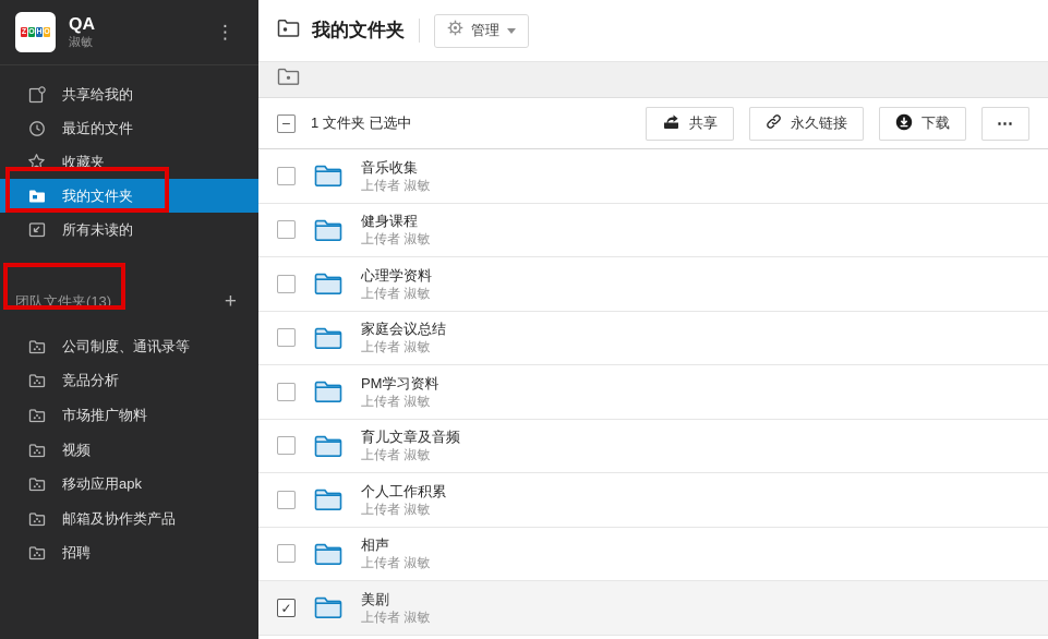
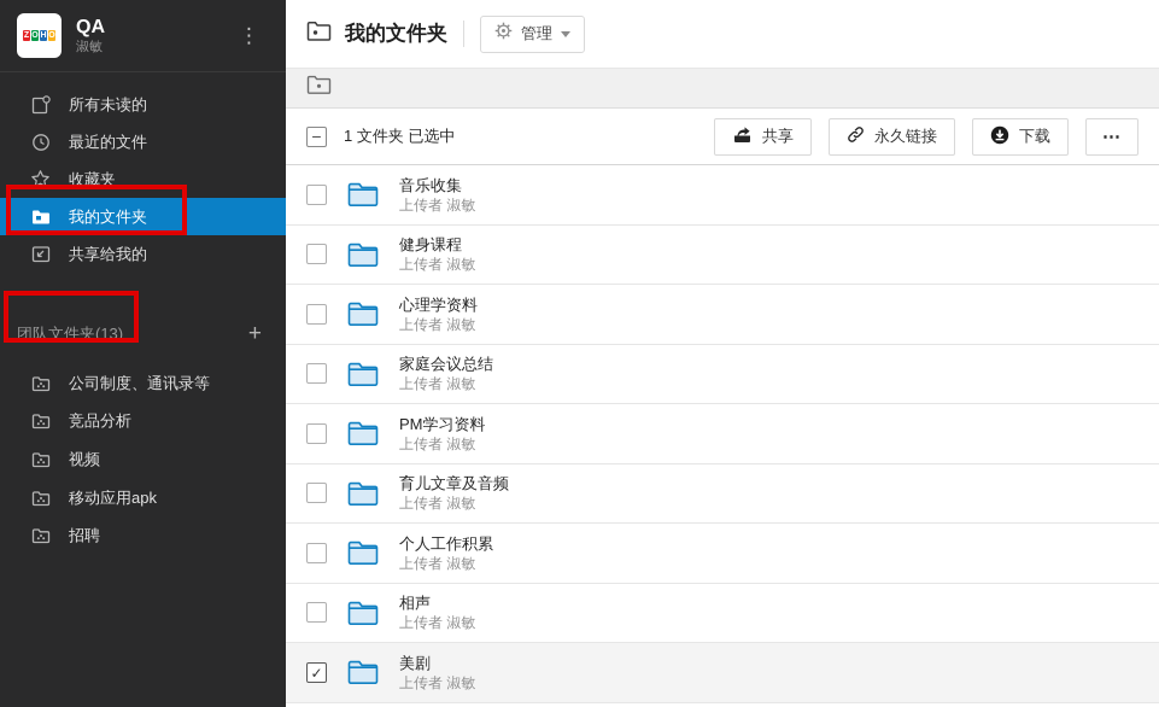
  QA
  淑敏
  ⋮
- 共享给我的
+ 所有未读的
  最近的文件
  收藏夹
  我的文件夹
- 所有未读的
+ 共享给我的
  团队文件夹(13)
  +
  公司制度、通讯录等
  竞品分析
- 市场推广物料
  视频
  移动应用apk
- 邮箱及协作类产品
  招聘
  我的文件夹
  管理
  1 文件夹 已选中
  共享
  永久链接
  下载
  ⋯
  音乐收集
  上传者 淑敏
  健身课程
  上传者 淑敏
  心理学资料
  上传者 淑敏
  家庭会议总结
  上传者 淑敏
  PM学习资料
  上传者 淑敏
  育儿文章及音频
  上传者 淑敏
  个人工作积累
  上传者 淑敏
  相声
  上传者 淑敏
  美剧
  上传者 淑敏
